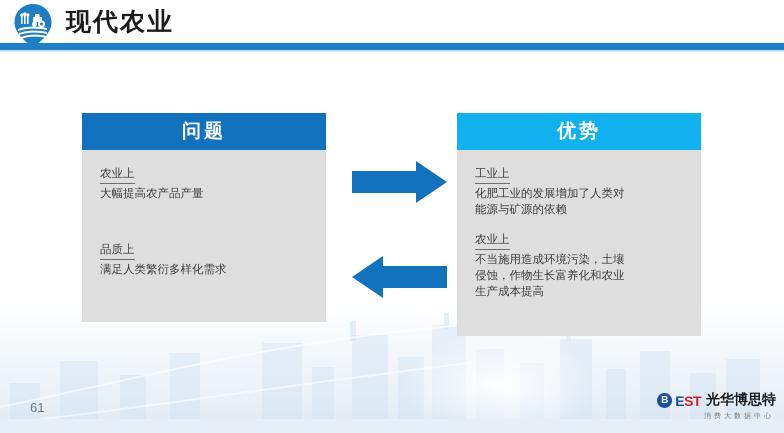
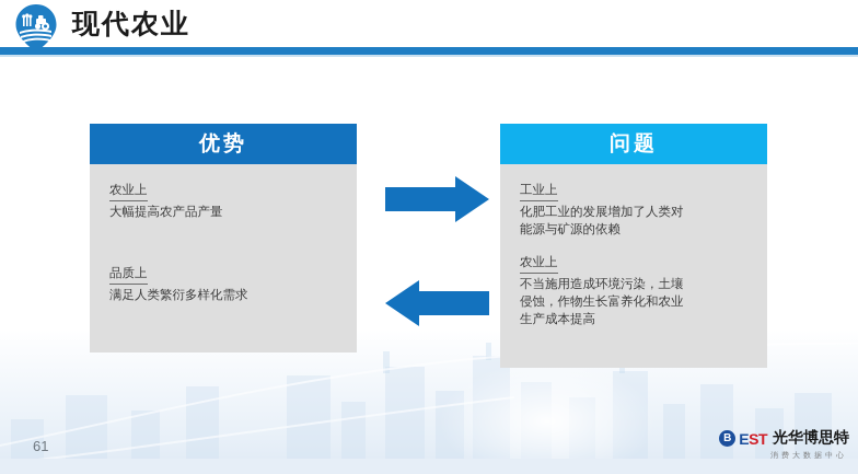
  现代农业
- 问题
+ 优势
  农业上
  大幅提高农产品产量
  品质上
  满足人类繁衍多样化需求
- 优势
+ 问题
  工业上
  化肥工业的发展增加了人类对
  能源与矿源的依赖
  农业上
  不当施用造成环境污染，土壤
  侵蚀，作物生长富养化和农业
  生产成本提高
  61
  B
  EST
  光华博思特
